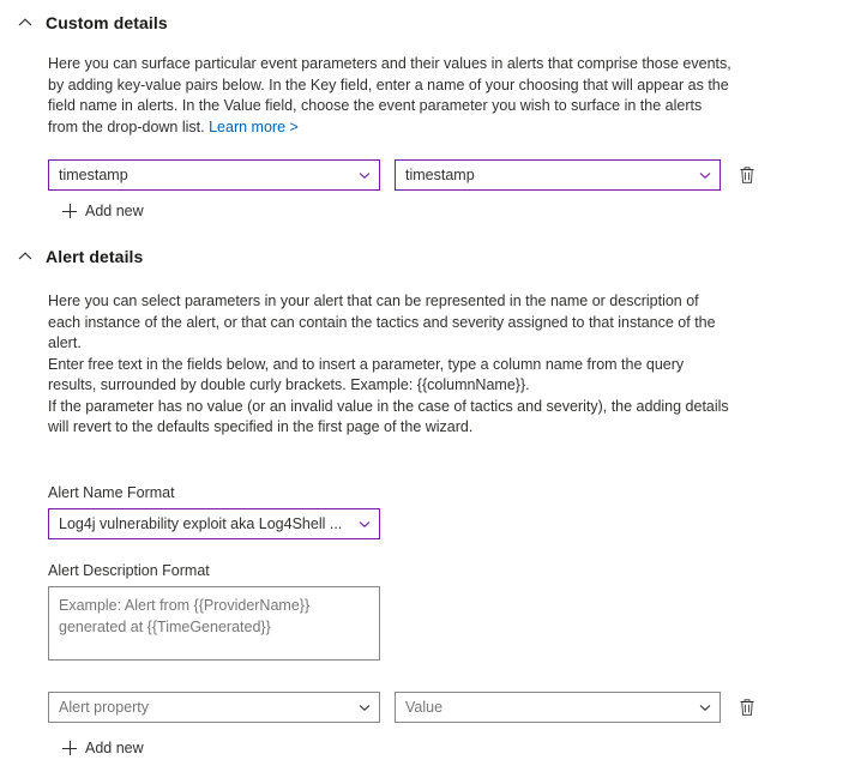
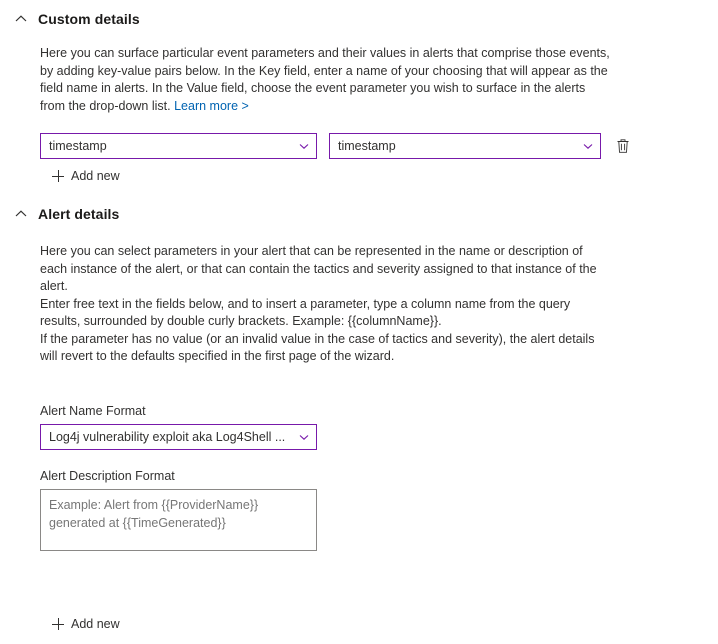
  Custom details
  Here you can surface particular event parameters and their values in alerts that comprise those events,
  by adding key-value pairs below. In the Key field, enter a name of your choosing that will appear as the
  field name in alerts. In the Value field, choose the event parameter you wish to surface in the alerts
  from the drop-down list. Learn more >
  timestamp
  timestamp
  Add new
  Alert details
  Here you can select parameters in your alert that can be represented in the name or description of
  each instance of the alert, or that can contain the tactics and severity assigned to that instance of the
  alert.
  Enter free text in the fields below, and to insert a parameter, type a column name from the query
  results, surrounded by double curly brackets. Example: {{columnName}}.
- If the parameter has no value (or an invalid value in the case of tactics and severity), the adding details
+ If the parameter has no value (or an invalid value in the case of tactics and severity), the alert details
  will revert to the defaults specified in the first page of the wizard.
  Alert Name Format
  Log4j vulnerability exploit aka Log4Shell ...
  Alert Description Format
  Example: Alert from {{ProviderName}}
  generated at {{TimeGenerated}}
- Alert property
- Value
  Add new
